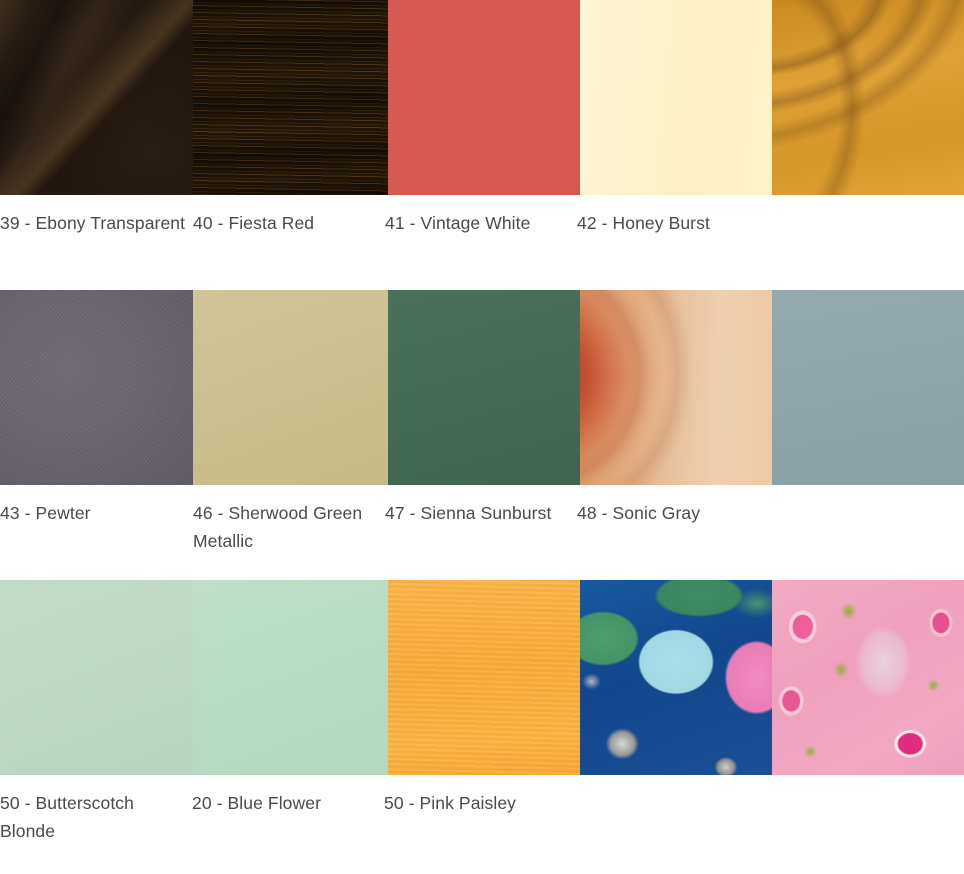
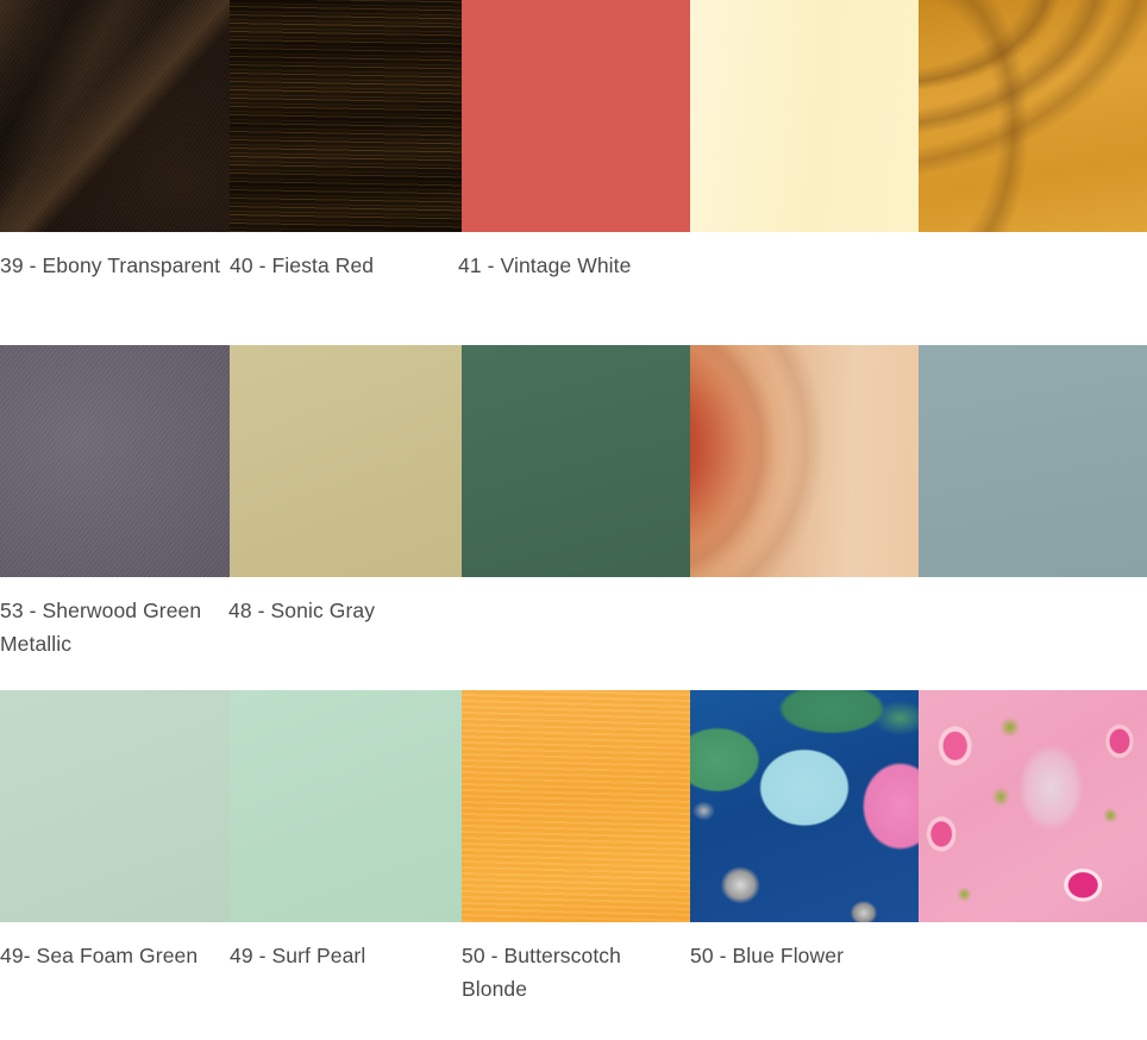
  39 - Ebony Transparent
  40 - Fiesta Red
  41 - Vintage White
- 42 - Honey Burst
- 43 - Pewter
- 46 - Sherwood Green Metallic
+ 53 - Sherwood Green Metallic
- 47 - Sienna Sunburst
  48 - Sonic Gray
+ 49- Sea Foam Green
+ 49 - Surf Pearl
  50 - Butterscotch Blonde
- 20 - Blue Flower
+ 50 - Blue Flower
- 50 - Pink Paisley
